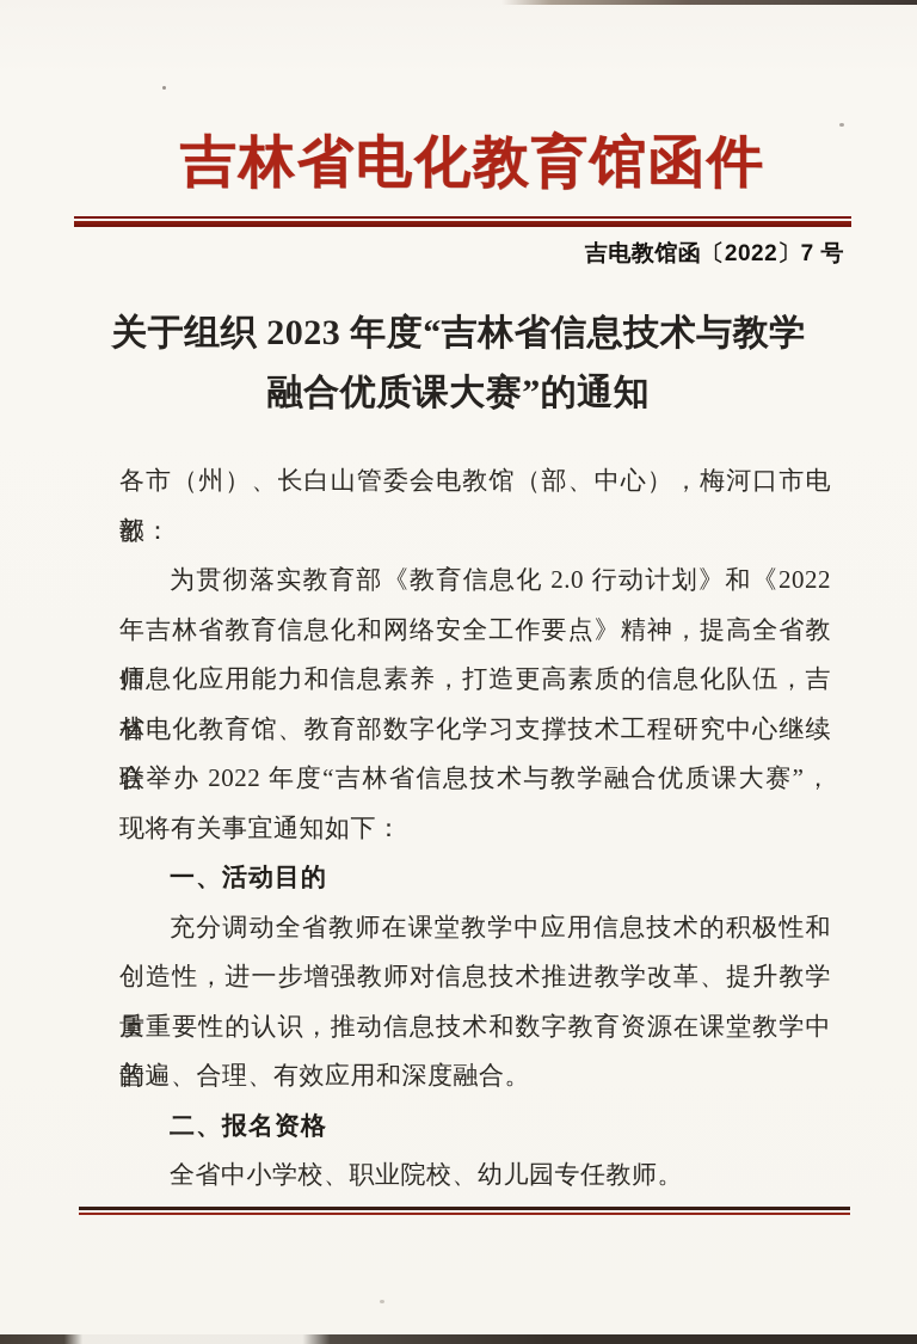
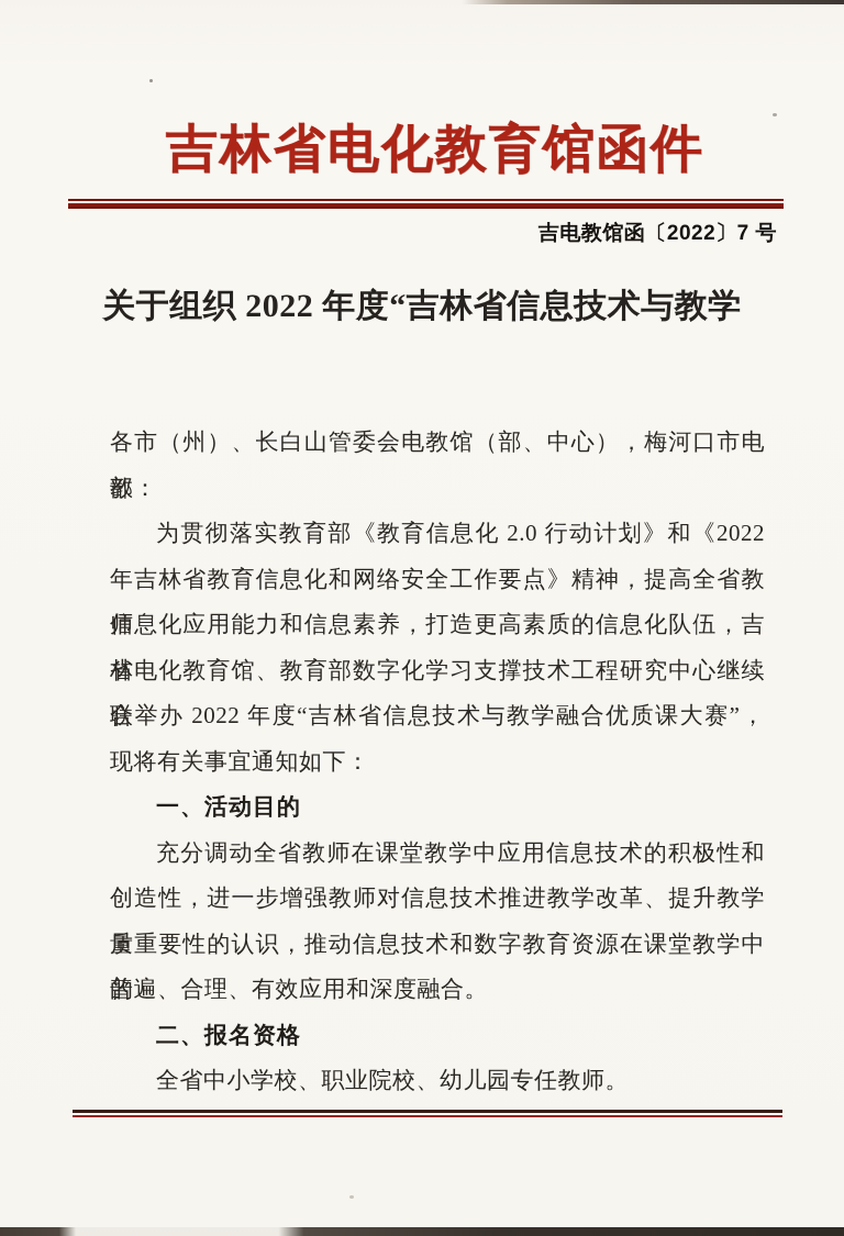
  吉林省电化教育馆函件
  吉电教馆函〔2022〕7 号
- 关于组织 2023 年度“吉林省信息技术与教学
+ 关于组织 2022 年度“吉林省信息技术与教学
- 融合优质课大赛”的通知
  各市（州）、长白山管委会电教馆（部、中心），梅河口市电教
  部：
  为贯彻落实教育部《教育信息化 2.0 行动计划》和《2022
  年吉林省教育信息化和网络安全工作要点》精神，提高全省教师
  信息化应用能力和信息素养，打造更高素质的信息化队伍，吉林
  省电化教育馆、教育部数字化学习支撑技术工程研究中心继续联
  合举办 2022 年度“吉林省信息技术与教学融合优质课大赛”，
  现将有关事宜通知如下：
  一、活动目的
  充分调动全省教师在课堂教学中应用信息技术的积极性和
  创造性，进一步增强教师对信息技术推进教学改革、提升教学质
  量重要性的认识，推动信息技术和数字教育资源在课堂教学中的
  普遍、合理、有效应用和深度融合。
  二、报名资格
  全省中小学校、职业院校、幼儿园专任教师。
